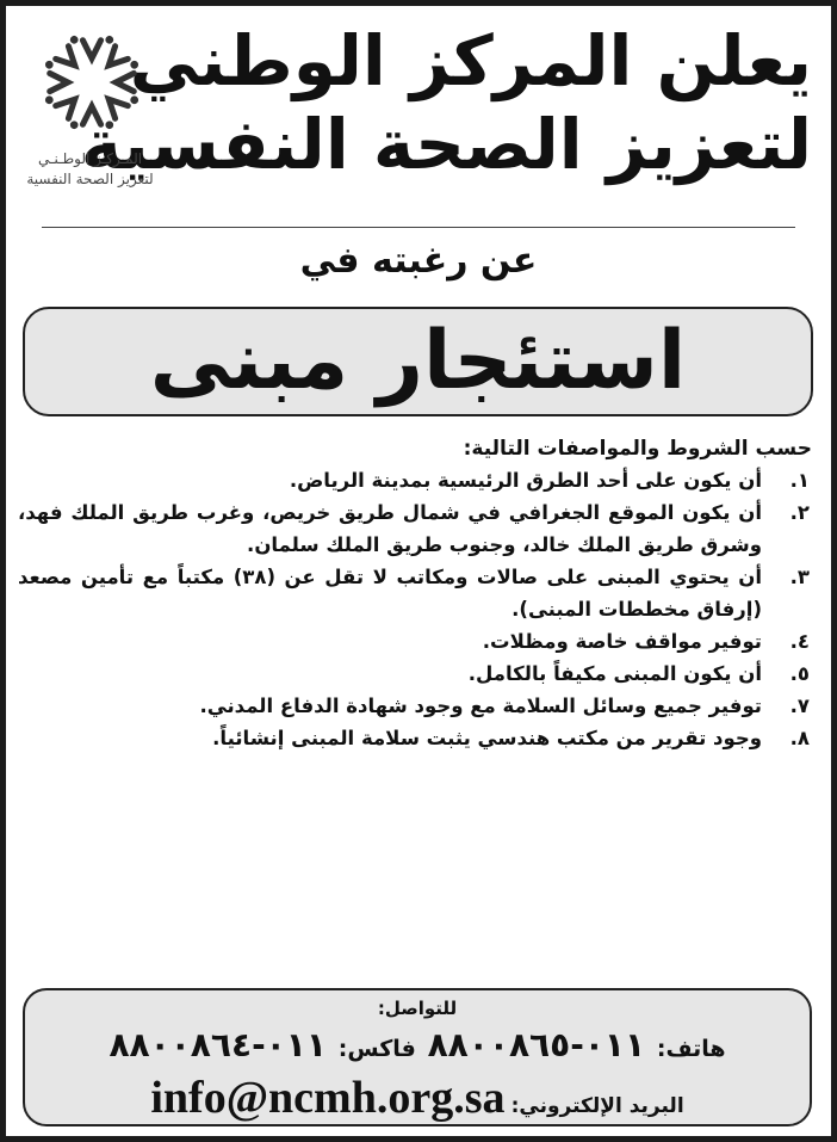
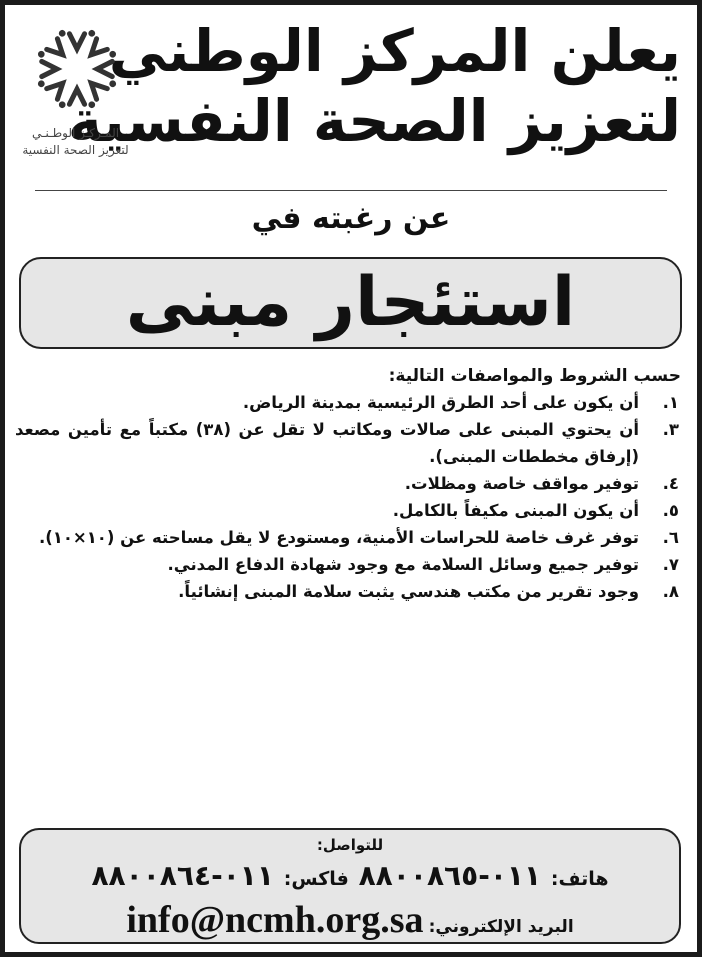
  يعلن المركز الوطني
  لتعزيز الصحة النفسية
  المـركـز الوطـنـي
  لتعزيز الصحة النفسية
  عن رغبته في
  استئجار مبنى
  حسب الشروط والمواصفات التالية:
  ١.
  أن يكون على أحد الطرق الرئيسية بمدينة الرياض.
- ٢.
- أن يكون الموقع الجغرافي في شمال طريق خريص، وغرب طريق الملك فهد، وشرق طريق الملك خالد، وجنوب طريق الملك سلمان.
  ٣.
  أن يحتوي المبنى على صالات ومكاتب لا تقل عن (٣٨) مكتباً مع تأمين مصعد (إرفاق مخططات المبنى).
  ٤.
  توفير مواقف خاصة ومظلات.
  ٥.
  أن يكون المبنى مكيفاً بالكامل.
+ ٦.
+ توفر غرف خاصة للحراسات الأمنية، ومستودع لا يقل مساحته عن (١٠×١٠).
  ٧.
  توفير جميع وسائل السلامة مع وجود شهادة الدفاع المدني.
  ٨.
  وجود تقرير من مكتب هندسي يثبت سلامة المبنى إنشائياً.
  للتواصل:
  هاتف: ٠١١-٨٨٠٠٨٦٥ فاكس: ٠١١-٨٨٠٠٨٦٤
  البريد الإلكتروني: info@ncmh.org.sa
